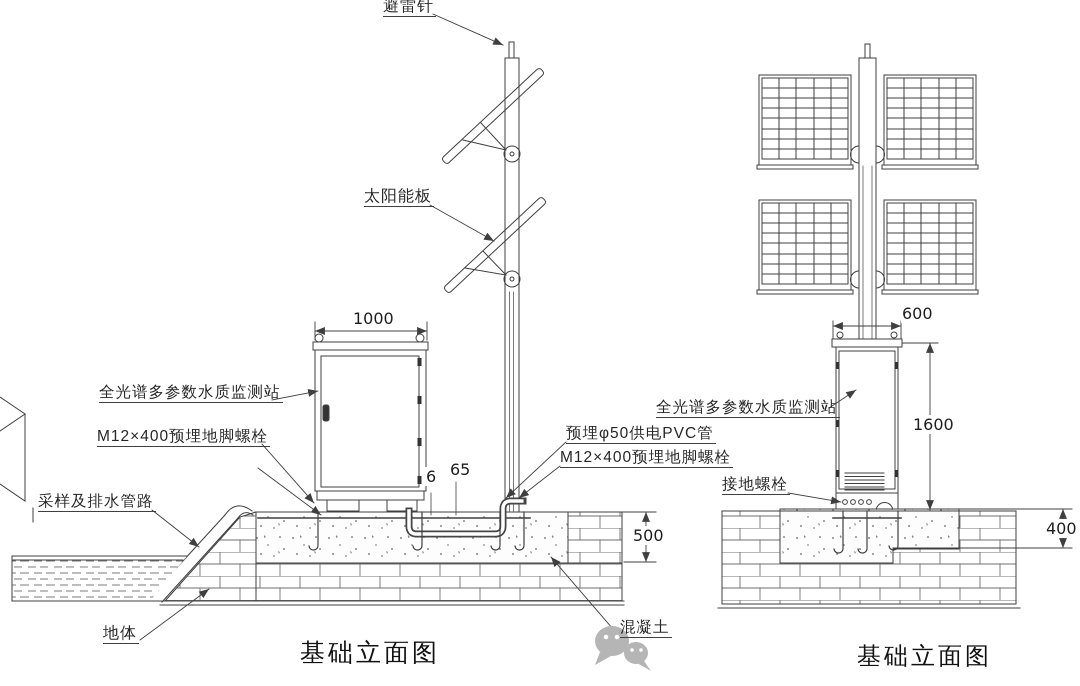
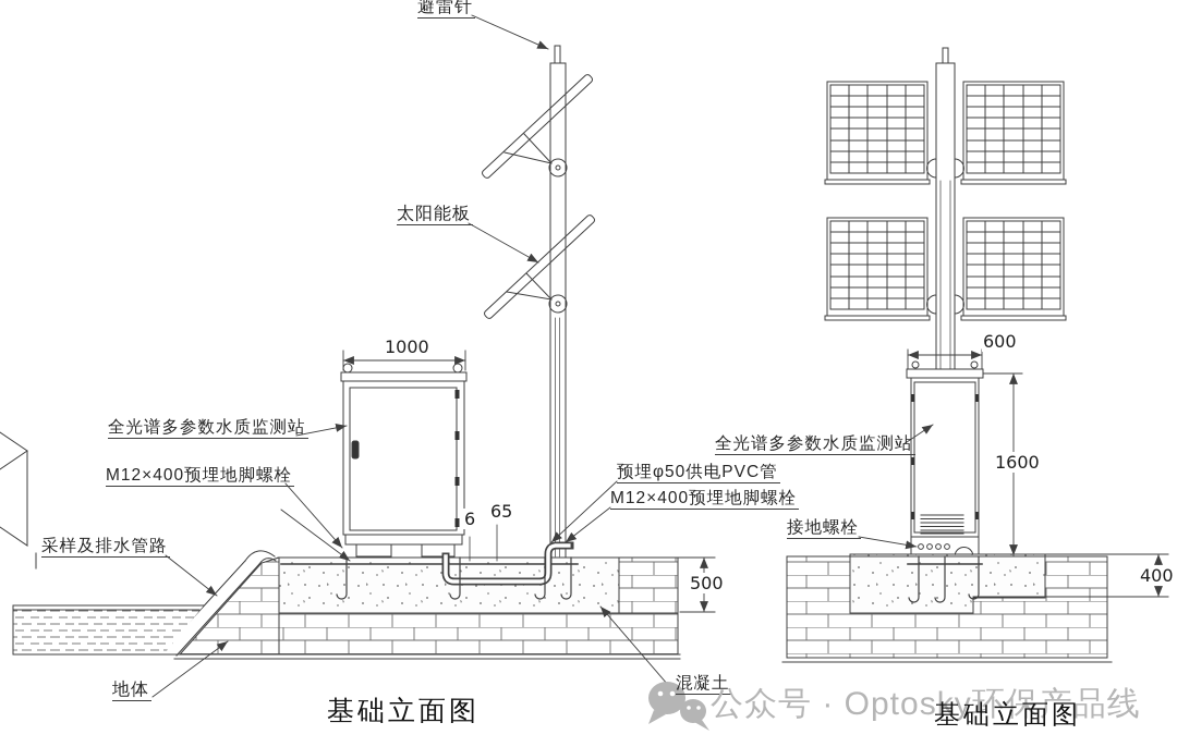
  避雷针
  太阳能板
  全光谱多参数水质监测站
  M12×400预埋地脚螺栓
  采样及排水管路
  地体
  预埋φ50供电PVC管
  M12×400预埋地脚螺栓
  混凝土
  全光谱多参数水质监测站
  接地螺栓
  1000
  6
  65
  500
  600
  1600
  400
+ 公众号 · Optosky环保产品线
  基础立面图
  基础立面图
